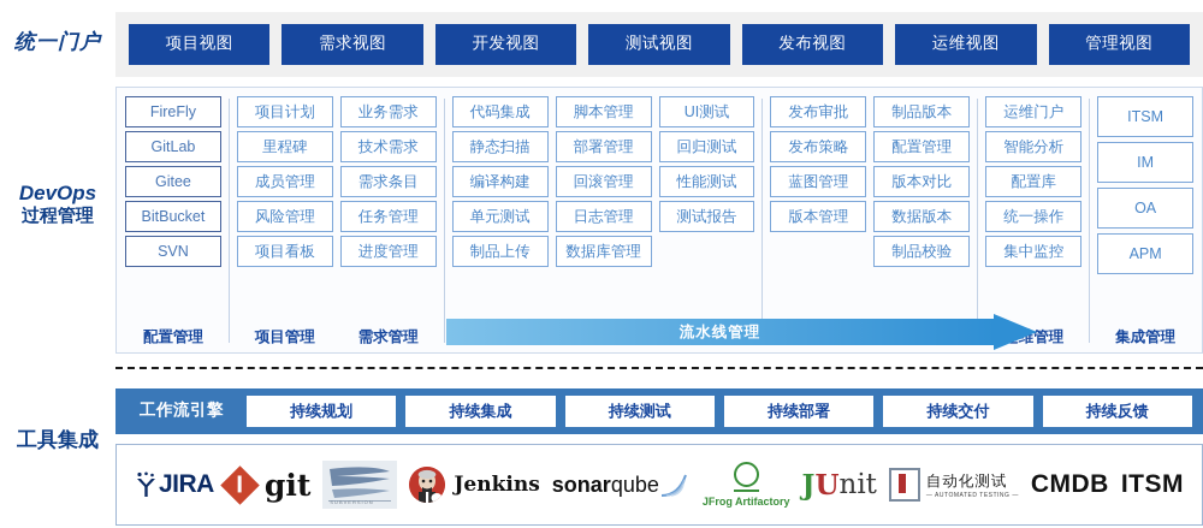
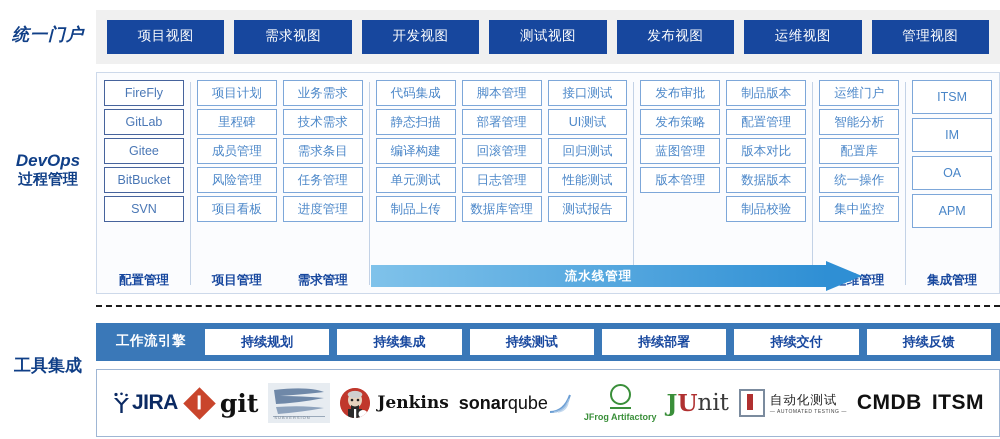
  统一门户
  项目视图
  需求视图
  开发视图
  测试视图
  发布视图
  运维视图
  管理视图
  DevOps
  过程管理
  FireFly
  GitLab
  Gitee
  BitBucket
  SVN
  配置管理
  项目计划
  里程碑
  成员管理
  风险管理
  项目看板
  项目管理
  业务需求
  技术需求
  需求条目
  任务管理
  进度管理
  需求管理
  代码集成
  静态扫描
  编译构建
  单元测试
  制品上传
  脚本管理
  部署管理
  回滚管理
  日志管理
  数据库管理
+ 接口测试
  UI测试
  回归测试
  性能测试
  测试报告
  发布审批
  发布策略
  蓝图管理
  版本管理
  制品版本
  配置管理
  版本对比
  数据版本
  制品校验
  运维门户
  智能分析
  配置库
  统一操作
  集中监控
  运维管理
  ITSM
  IM
  OA
  APM
  集成管理
  流水线管理
  工具集成
  工作流引擎
  持续规划
  持续集成
  持续测试
  持续部署
  持续交付
  持续反馈
  JIRA
  git
  Jenkins
  sonarqube
  JFrog Artifactory
  J
  U
  nit
  自动化测试
  CMDB
  ITSM
